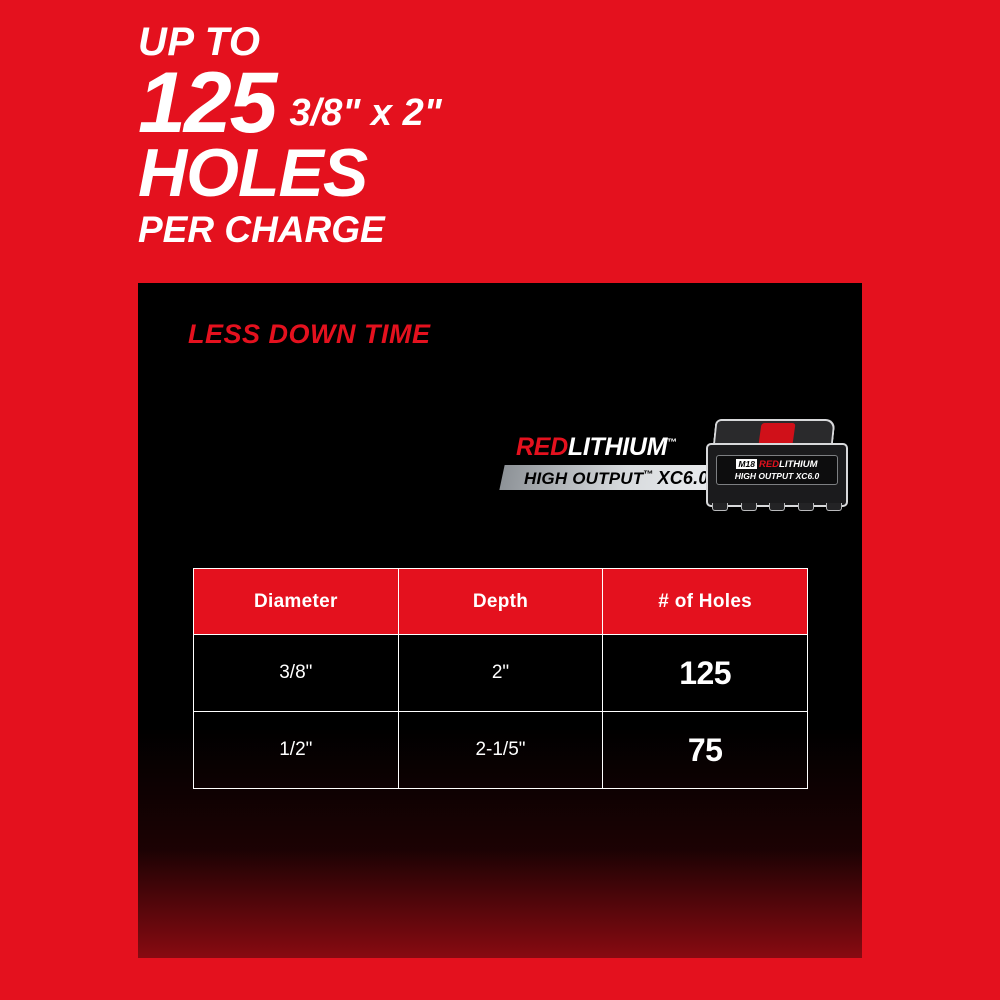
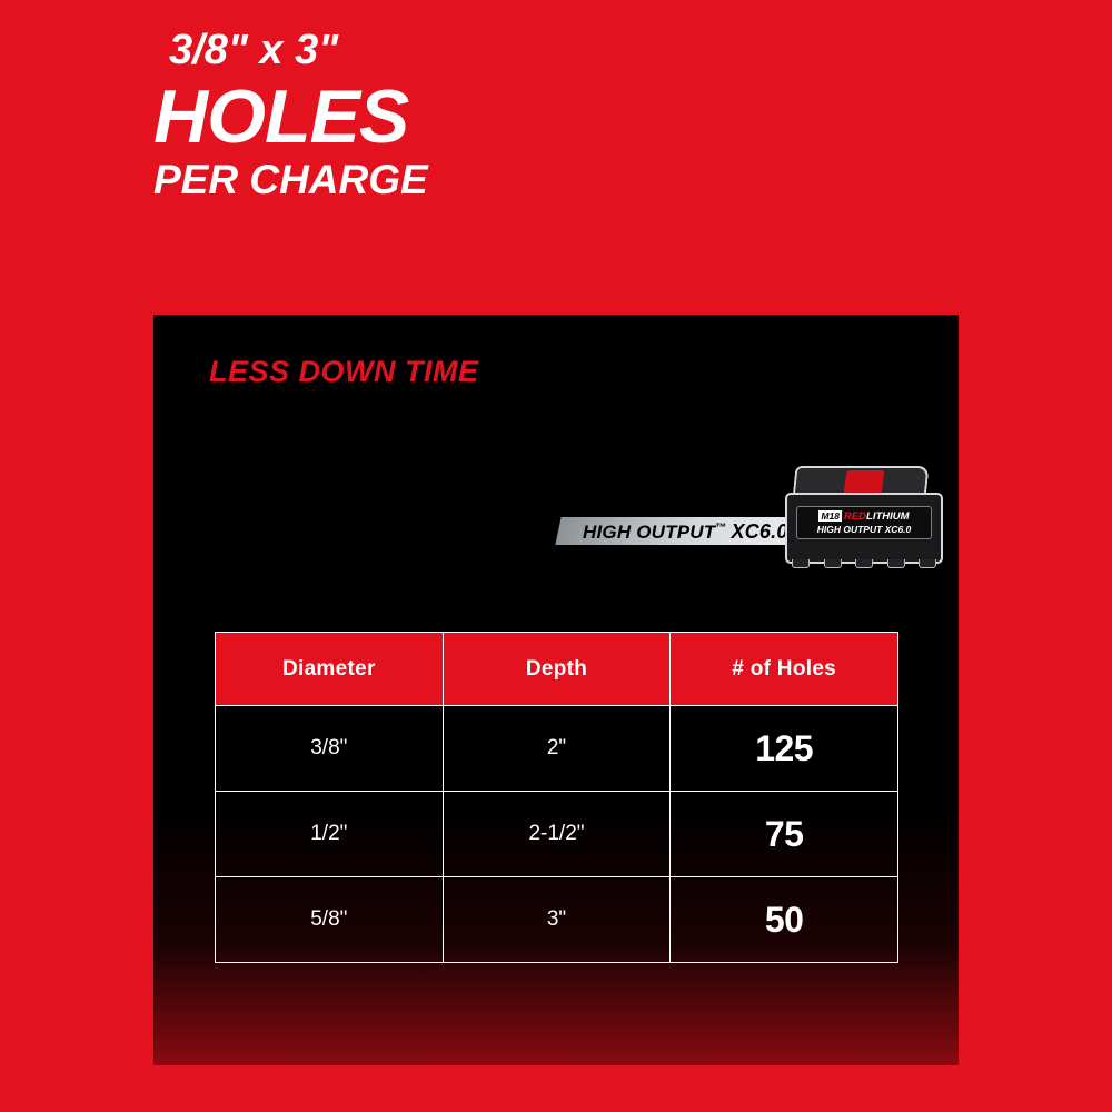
- UP TO
- 125
- 3/8" x 2"
+ 3/8" x 3"
  HOLES
  PER CHARGE
  LESS DOWN TIME
- REDLITHIUM™
  HIGH OUTPUT™ XC6.0
  M18 REDLITHIUM
  HIGH OUTPUT XC6.0
  Diameter	Depth	# of Holes
  3/8"	2"	125
- 1/2"	2-1/5"	75
+ 1/2"	2-1/2"	75
+ 5/8"	3"	50
